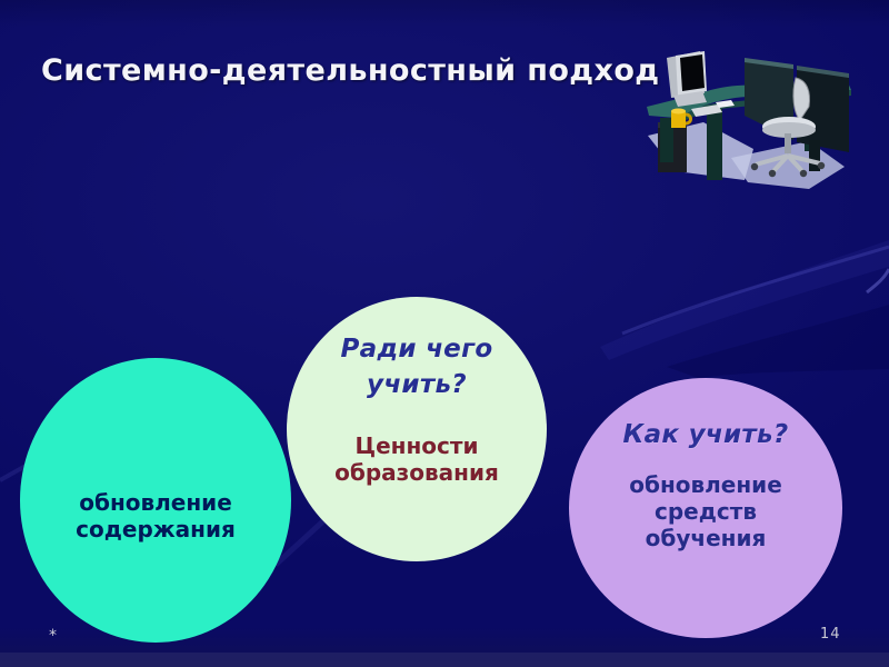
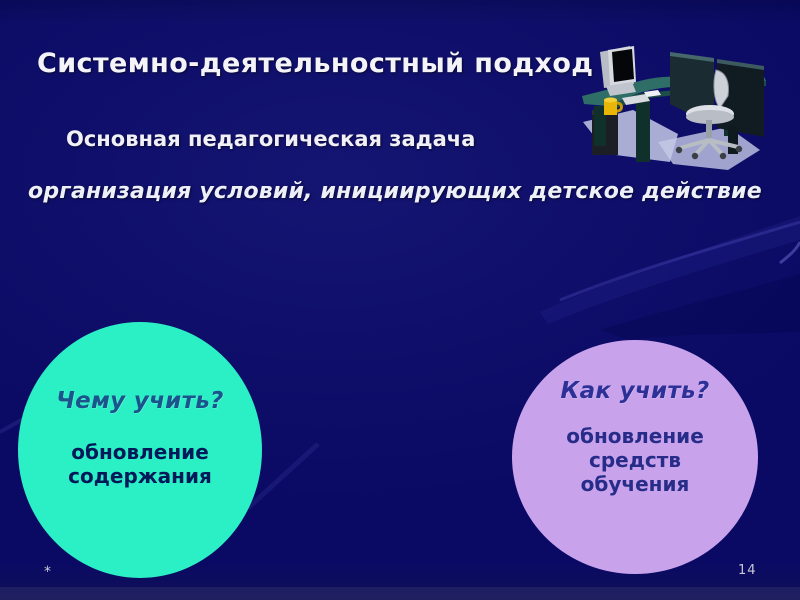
  Системно-деятельностный подход
+ Основная педагогическая задача
+ организация условий, инициирующих детское действие
+ Чему учить?
  обновление содержания
- Ради чего учить?
- Ценности образования
  Как учить?
  обновление средств обучения
  *
  14
